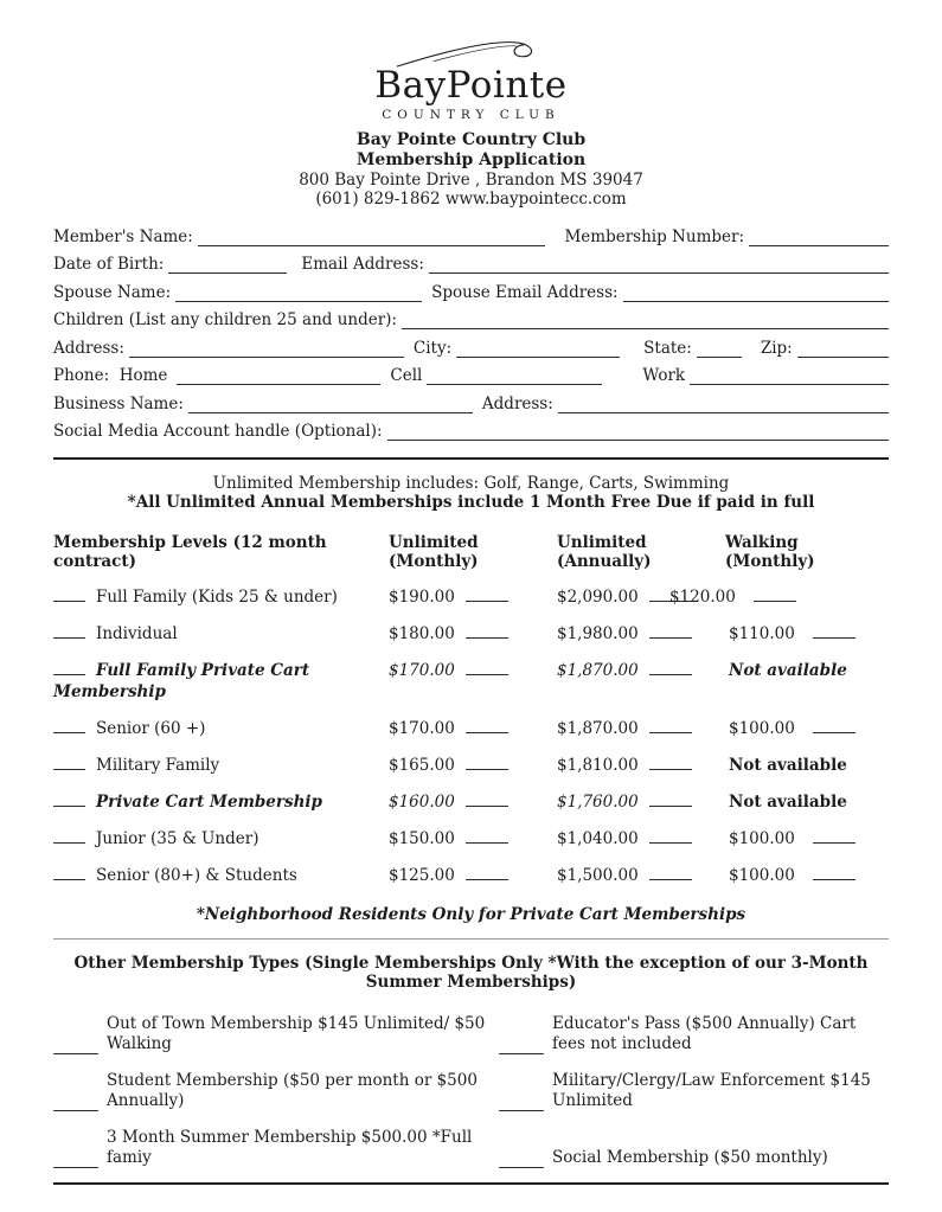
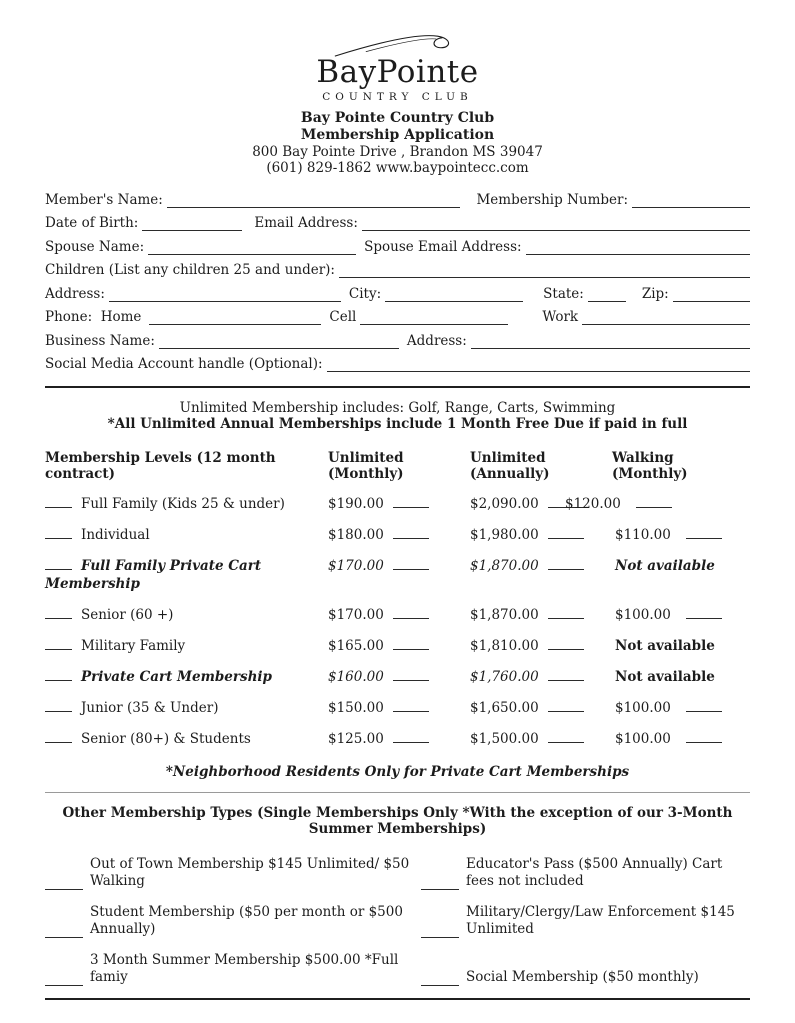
  BayPointe
  COUNTRY CLUB
  Bay Pointe Country Club
  Membership Application
  800 Bay Pointe Drive , Brandon MS 39047
  (601) 829-1862 www.baypointecc.com
  Member's Name:
  Membership Number:
  Date of Birth:
  Email Address:
  Spouse Name:
  Spouse Email Address:
  Children (List any children 25 and under):
  Address:
  City:
  State:
  Zip:
  Phone: Home
  Cell
  Work
  Business Name:
  Address:
  Social Media Account handle (Optional):
  Unlimited Membership includes: Golf, Range, Carts, Swimming
  *All Unlimited Annual Memberships include 1 Month Free Due if paid in full
  Membership Levels (12 month contract)
  Unlimited (Monthly)
  Unlimited (Annually)
  Walking (Monthly)
  Full Family (Kids 25 & under)
  $190.00
  $2,090.00
  $120.00
  Individual
  $180.00
  $1,980.00
  $110.00
  Full Family Private Cart Membership
  $170.00
  $1,870.00
  Not available
  Senior (60 +)
  $170.00
  $1,870.00
  $100.00
  Military Family
  $165.00
  $1,810.00
  Not available
  Private Cart Membership
  $160.00
  $1,760.00
  Not available
  Junior (35 & Under)
  $150.00
- $1,040.00
+ $1,650.00
  $100.00
  Senior (80+) & Students
  $125.00
  $1,500.00
  $100.00
  *Neighborhood Residents Only for Private Cart Memberships
  Other Membership Types (Single Memberships Only *With the exception of our 3-Month Summer Memberships)
  Out of Town Membership $145 Unlimited/ $50 Walking
  Educator's Pass ($500 Annually) Cart fees not included
  Student Membership ($50 per month or $500 Annually)
  Military/Clergy/Law Enforcement $145 Unlimited
  3 Month Summer Membership $500.00 *Full famiy
  Social Membership ($50 monthly)
